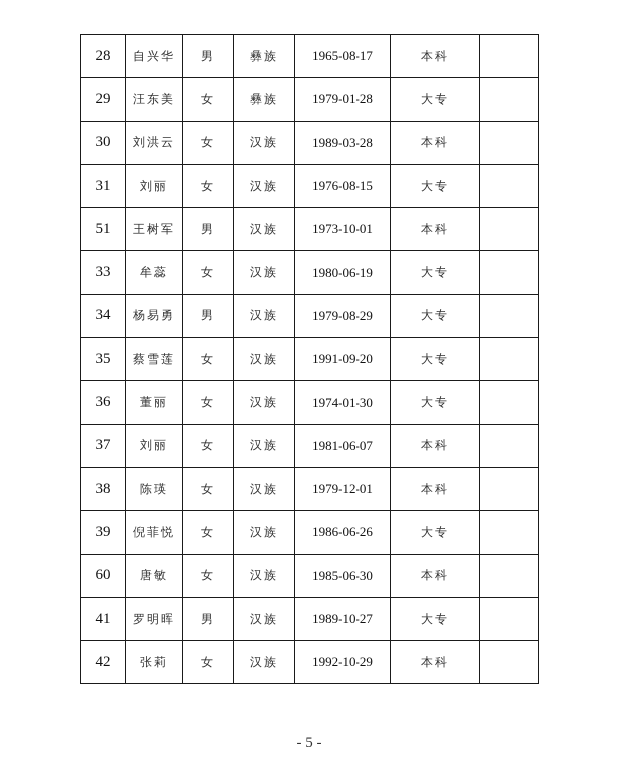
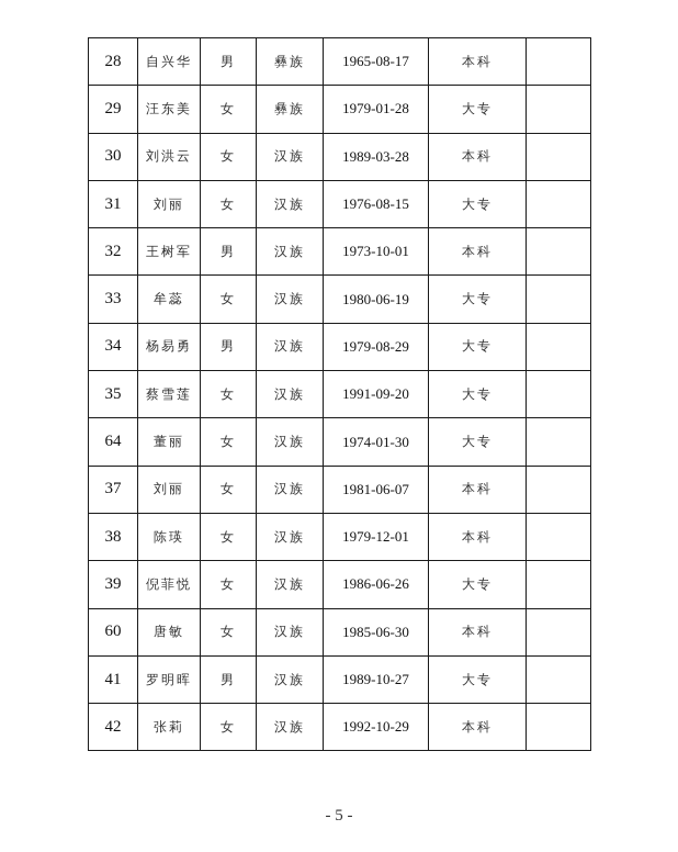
  28	自兴华	男	彝族	1965-08-17	本科
  29	汪东美	女	彝族	1979-01-28	大专
  30	刘洪云	女	汉族	1989-03-28	本科
  31	刘丽	女	汉族	1976-08-15	大专
- 51	王树军	男	汉族	1973-10-01	本科
+ 32	王树军	男	汉族	1973-10-01	本科
  33	牟蕊	女	汉族	1980-06-19	大专
  34	杨易勇	男	汉族	1979-08-29	大专
  35	蔡雪莲	女	汉族	1991-09-20	大专
- 36	董丽	女	汉族	1974-01-30	大专
+ 64	董丽	女	汉族	1974-01-30	大专
  37	刘丽	女	汉族	1981-06-07	本科
  38	陈瑛	女	汉族	1979-12-01	本科
  39	倪菲悦	女	汉族	1986-06-26	大专
  60	唐敏	女	汉族	1985-06-30	本科
  41	罗明晖	男	汉族	1989-10-27	大专
  42	张莉	女	汉族	1992-10-29	本科
  - 5 -
